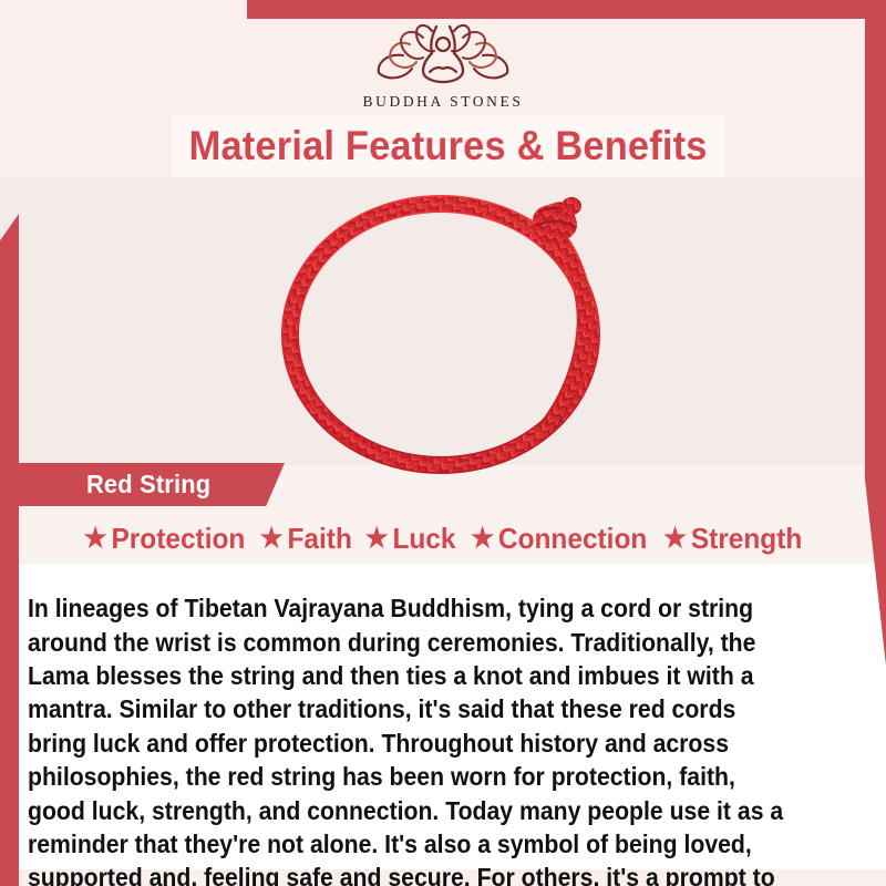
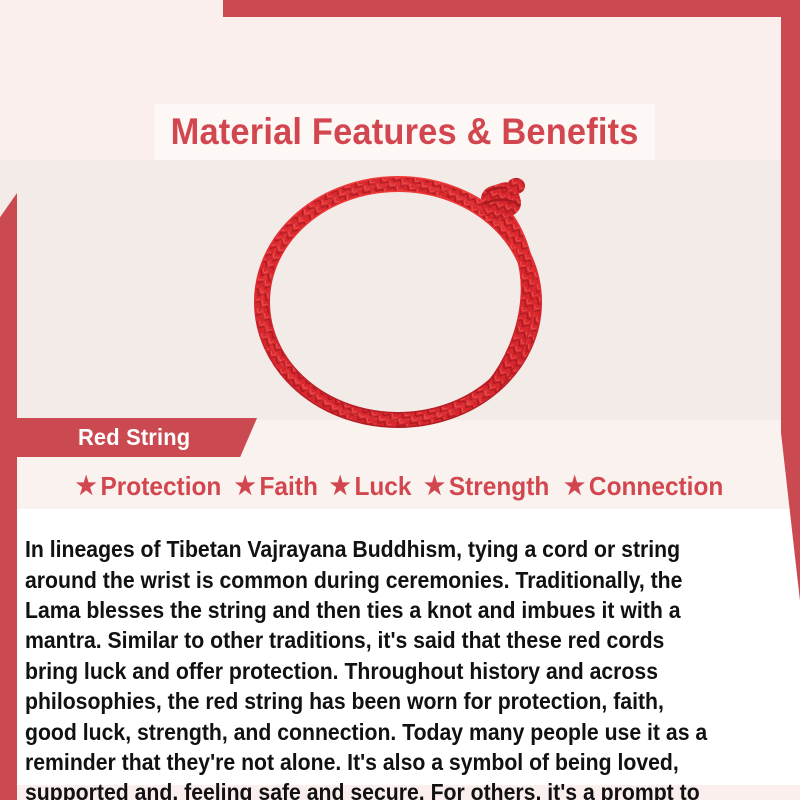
- BUDDHA STONES
  Material Features & Benefits
  Red String
  ★
  Protection
  ★
  Faith
  ★
  Luck
  ★
- Connection
+ Strength
  ★
- Strength
+ Connection
  In lineages of Tibetan Vajrayana Buddhism, tying a cord or string around the wrist is common during ceremonies. Traditionally, the Lama blesses the string and then ties a knot and imbues it with a mantra. Similar to other traditions, it's said that these red cords bring luck and offer protection. Throughout history and across philosophies, the red string has been worn for protection, faith, good luck, strength, and connection. Today many people use it as a reminder that they're not alone. It's also a symbol of being loved, supported and, feeling safe and secure. For others, it's a prompt to
